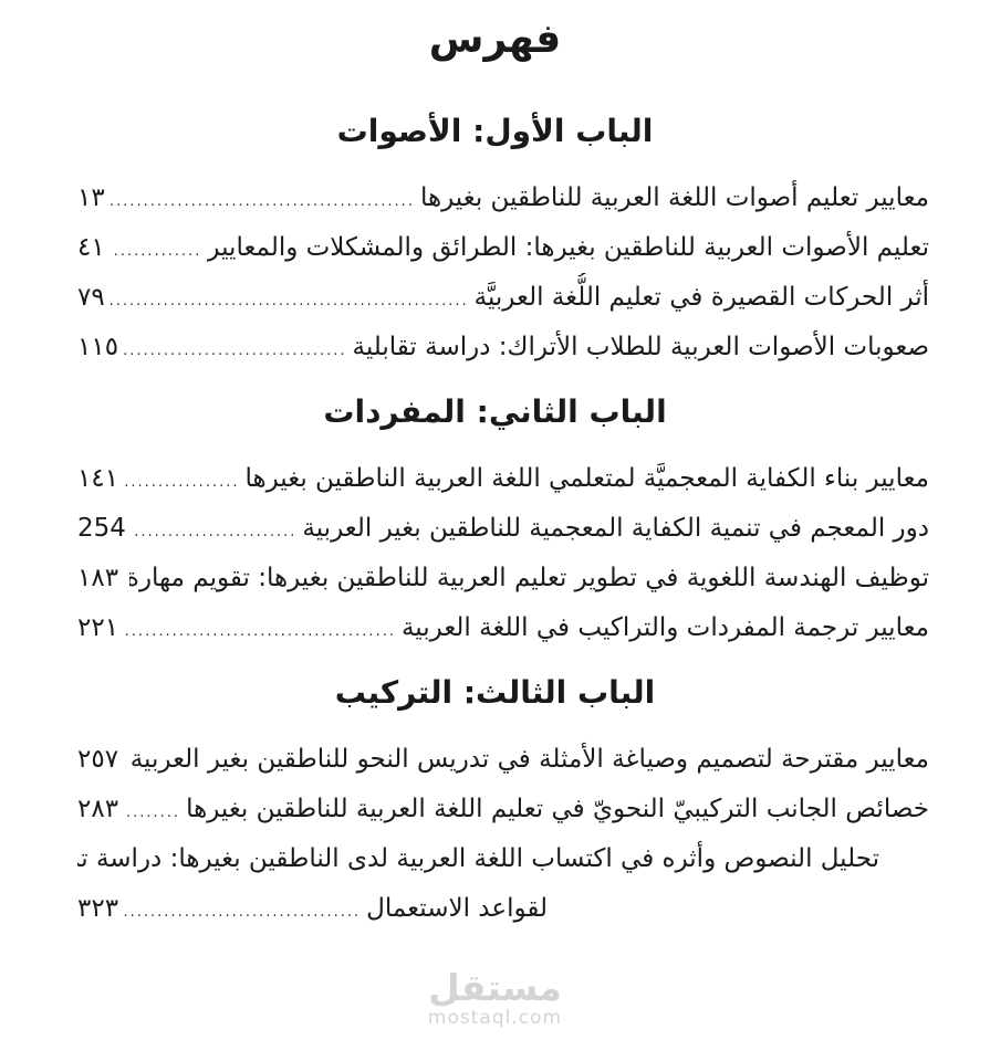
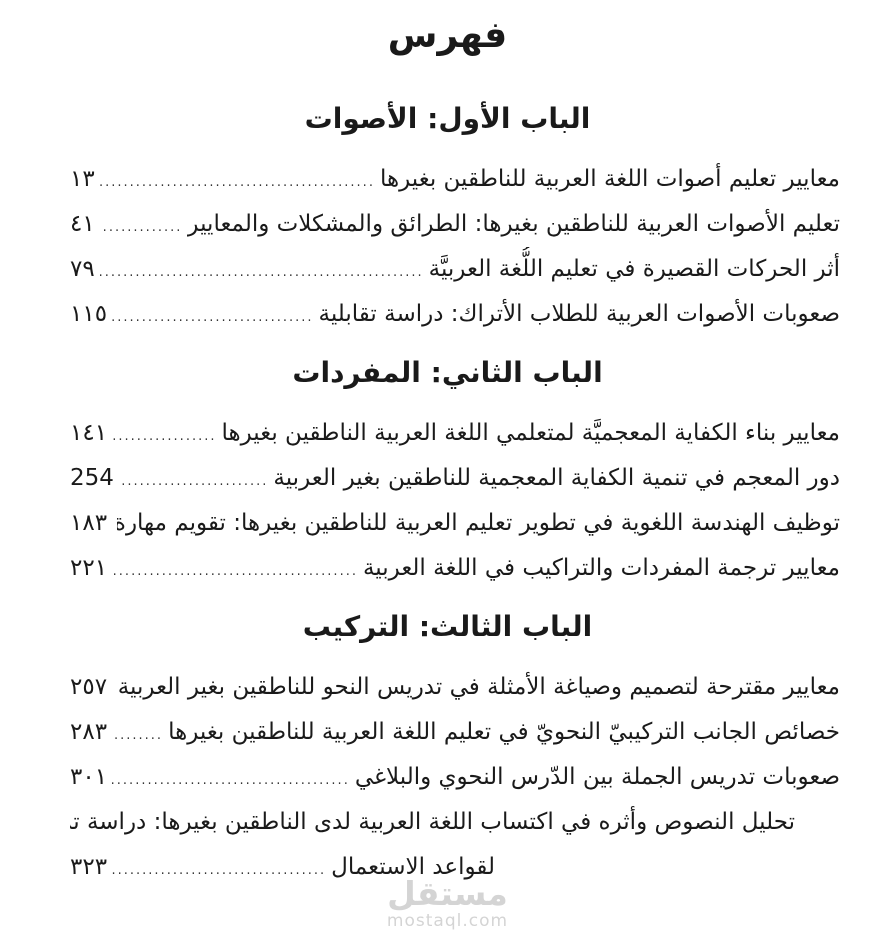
  فهرس
  الباب الأول: الأصوات
  معايير تعليم أصوات اللغة العربية للناطقين بغيرها
  ١٣
  تعليم الأصوات العربية للناطقين بغيرها: الطرائق والمشكلات والمعايير
  ٤١
  أثر الحركات القصيرة في تعليم اللُّغة العربيَّة
  ٧٩
  صعوبات الأصوات العربية للطلاب الأتراك: دراسة تقابلية
  ١١٥
  الباب الثاني: المفردات
  معايير بناء الكفاية المعجميَّة لمتعلمي اللغة العربية الناطقين بغيرها
  ١٤١
  دور المعجم في تنمية الكفاية المعجمية للناطقين بغير العربية
  254
  توظيف الهندسة اللغوية في تطوير تعليم العربية للناطقين بغيرها: تقويم مهارة
  ١٨٣
  معايير ترجمة المفردات والتراكيب في اللغة العربية
  ٢٢١
  الباب الثالث: التركيب
  معايير مقترحة لتصميم وصياغة الأمثلة في تدريس النحو للناطقين بغير العربية
  ٢٥٧
  خصائص الجانب التركيبيّ النحويّ في تعليم اللغة العربية للناطقين بغيرها
  ٢٨٣
+ صعوبات تدريس الجملة بين الدّرس النحوي والبلاغي
+ ٣٠١
  تحليل النصوص وأثره في اكتساب اللغة العربية لدى الناطقين بغيرها: دراسة ت
  لقواعد الاستعمال
  ٣٢٣
  مستقل
  mostaql.com
